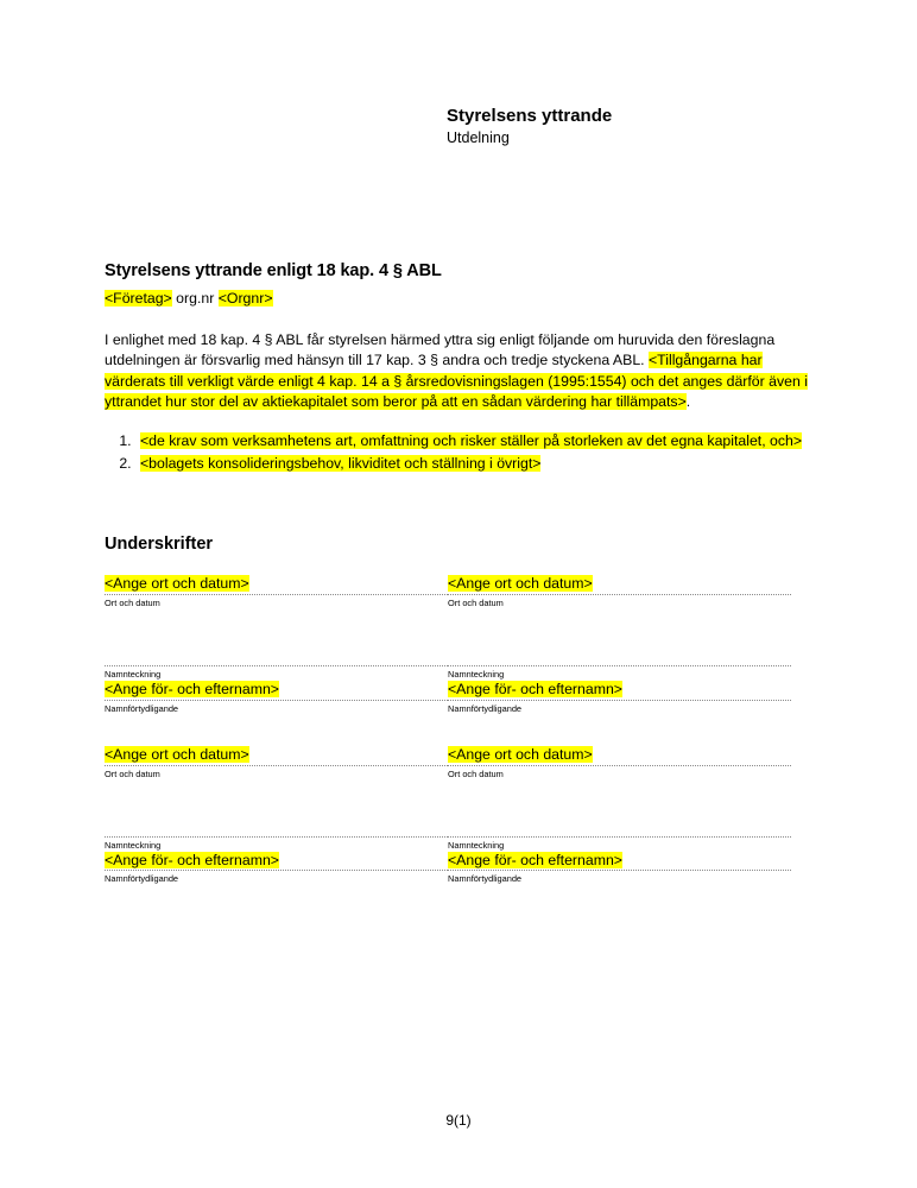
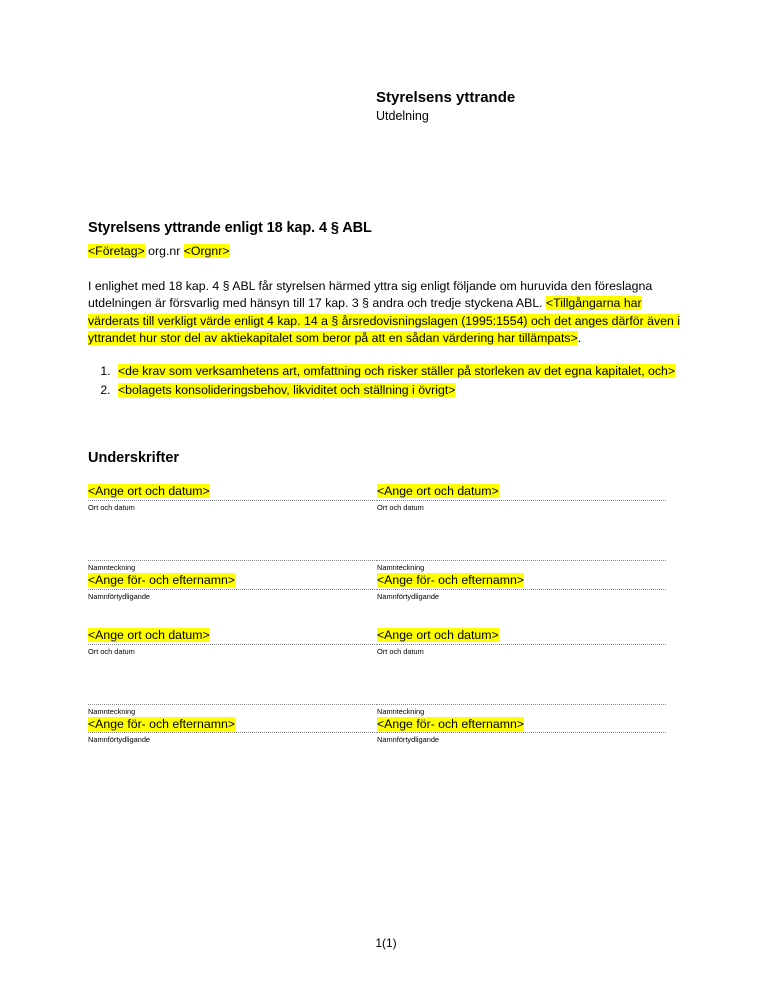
  Styrelsens yttrande
  Utdelning
  Styrelsens yttrande enligt 18 kap. 4 § ABL
  <Företag> org.nr <Orgnr>
  I enlighet med 18 kap. 4 § ABL får styrelsen härmed yttra sig enligt följande om huruvida den föreslagna utdelningen är försvarlig med hänsyn till 17 kap. 3 § andra och tredje styckena ABL. <Tillgångarna har värderats till verkligt värde enligt 4 kap. 14 a § årsredovisningslagen (1995:1554) och det anges därför även i yttrandet hur stor del av aktiekapitalet som beror på att en sådan värdering har tillämpats>.
  <de krav som verksamhetens art, omfattning och risker ställer på storleken av det egna kapitalet, och>
  <bolagets konsolideringsbehov, likviditet och ställning i övrigt>
  Underskrifter
  <Ange ort och datum>
  Ort och datum
  Namnteckning
  <Ange för- och efternamn>
  Namnförtydligande
  <Ange ort och datum>
  Ort och datum
  Namnteckning
  <Ange för- och efternamn>
  Namnförtydligande
  <Ange ort och datum>
  Ort och datum
  Namnteckning
  <Ange för- och efternamn>
  Namnförtydligande
  <Ange ort och datum>
  Ort och datum
  Namnteckning
  <Ange för- och efternamn>
  Namnförtydligande
- 9(1)
+ 1(1)
